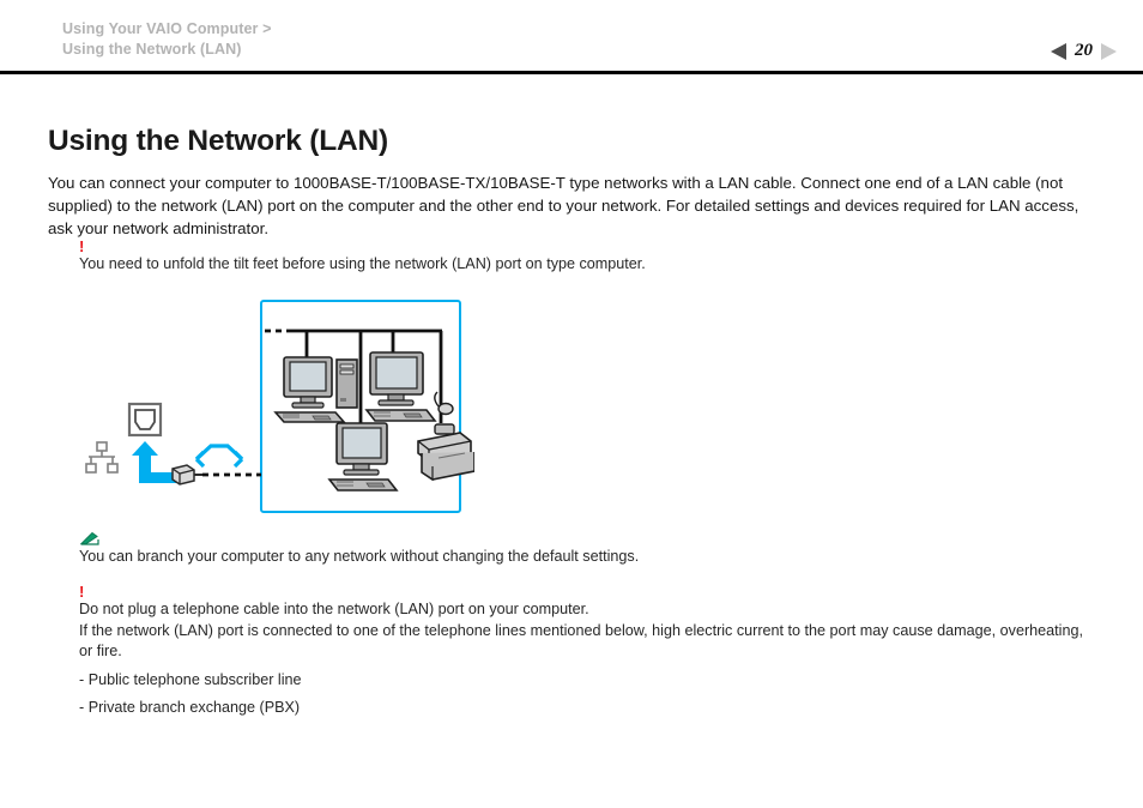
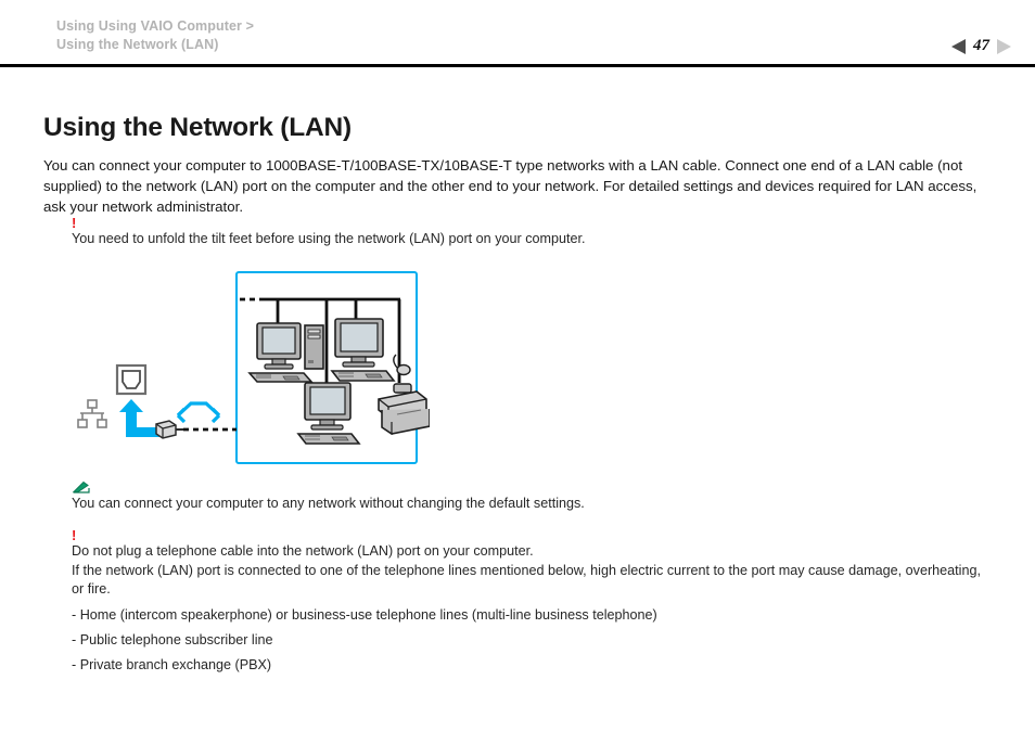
- Using Your VAIO Computer >
+ Using Using VAIO Computer >
  Using the Network (LAN)
- 20
+ 47
  Using the Network (LAN)
  You can connect your computer to 1000BASE-T/100BASE-TX/10BASE-T type networks with a LAN cable. Connect one end of a LAN cable (not supplied) to the network (LAN) port on the computer and the other end to your network. For detailed settings and devices required for LAN access, ask your network administrator.
  !
- You need to unfold the tilt feet before using the network (LAN) port on type computer.
+ You need to unfold the tilt feet before using the network (LAN) port on your computer.
- You can branch your computer to any network without changing the default settings.
+ You can connect your computer to any network without changing the default settings.
  !
  Do not plug a telephone cable into the network (LAN) port on your computer.
  If the network (LAN) port is connected to one of the telephone lines mentioned below, high electric current to the port may cause damage, overheating,
  or fire.
+ - Home (intercom speakerphone) or business-use telephone lines (multi-line business telephone)
  - Public telephone subscriber line
  - Private branch exchange (PBX)
